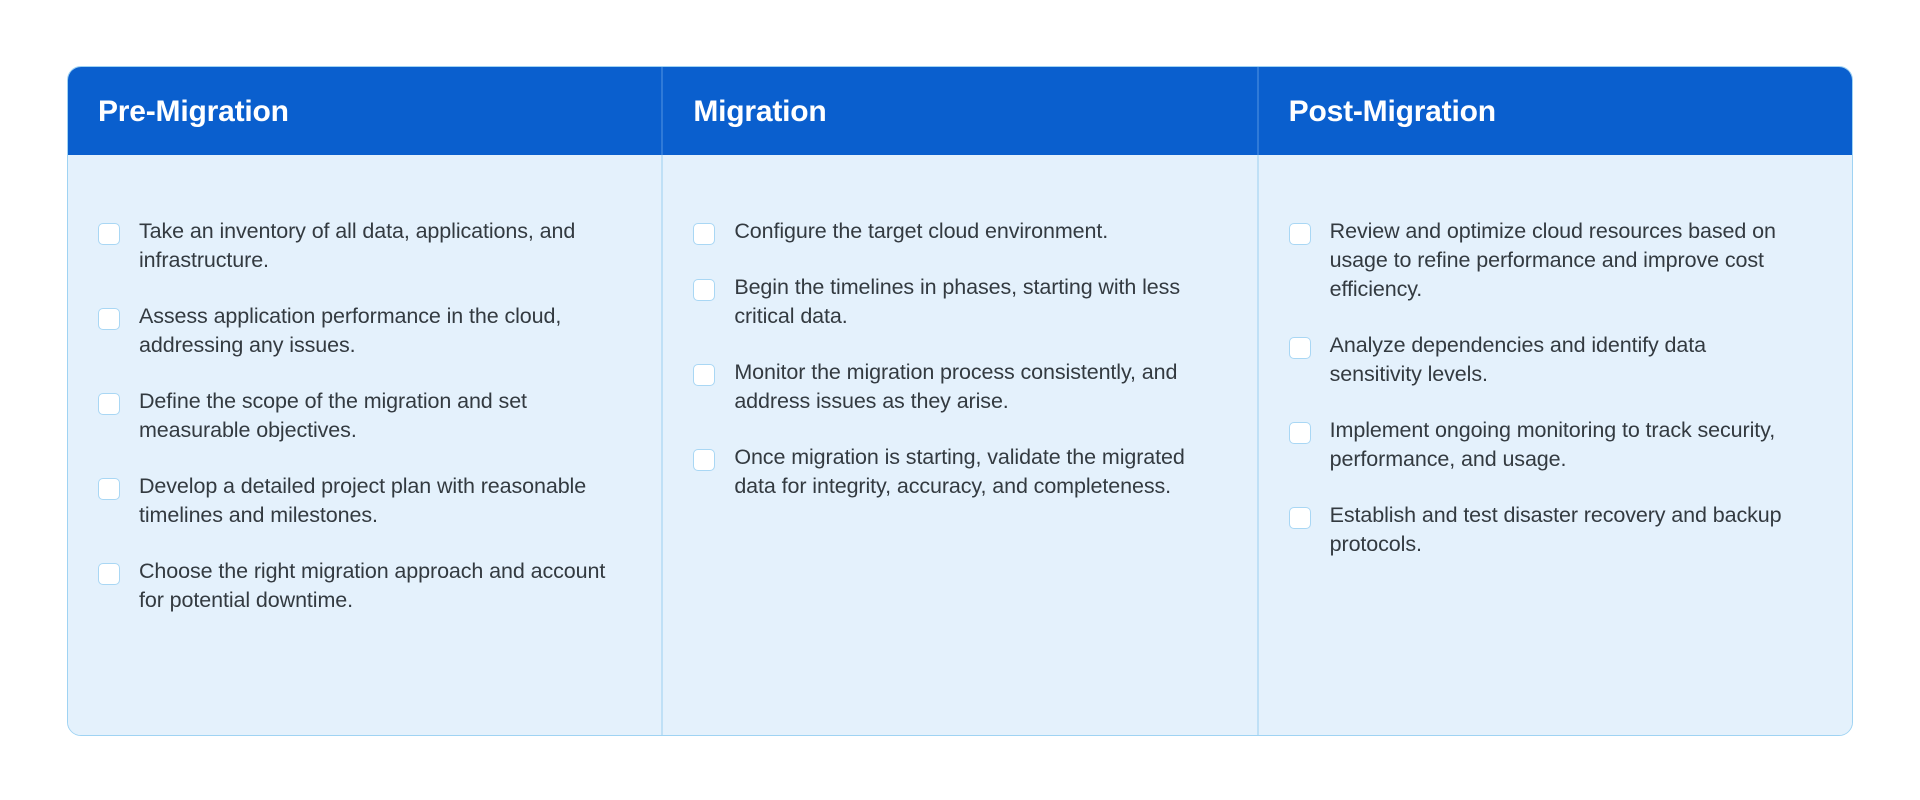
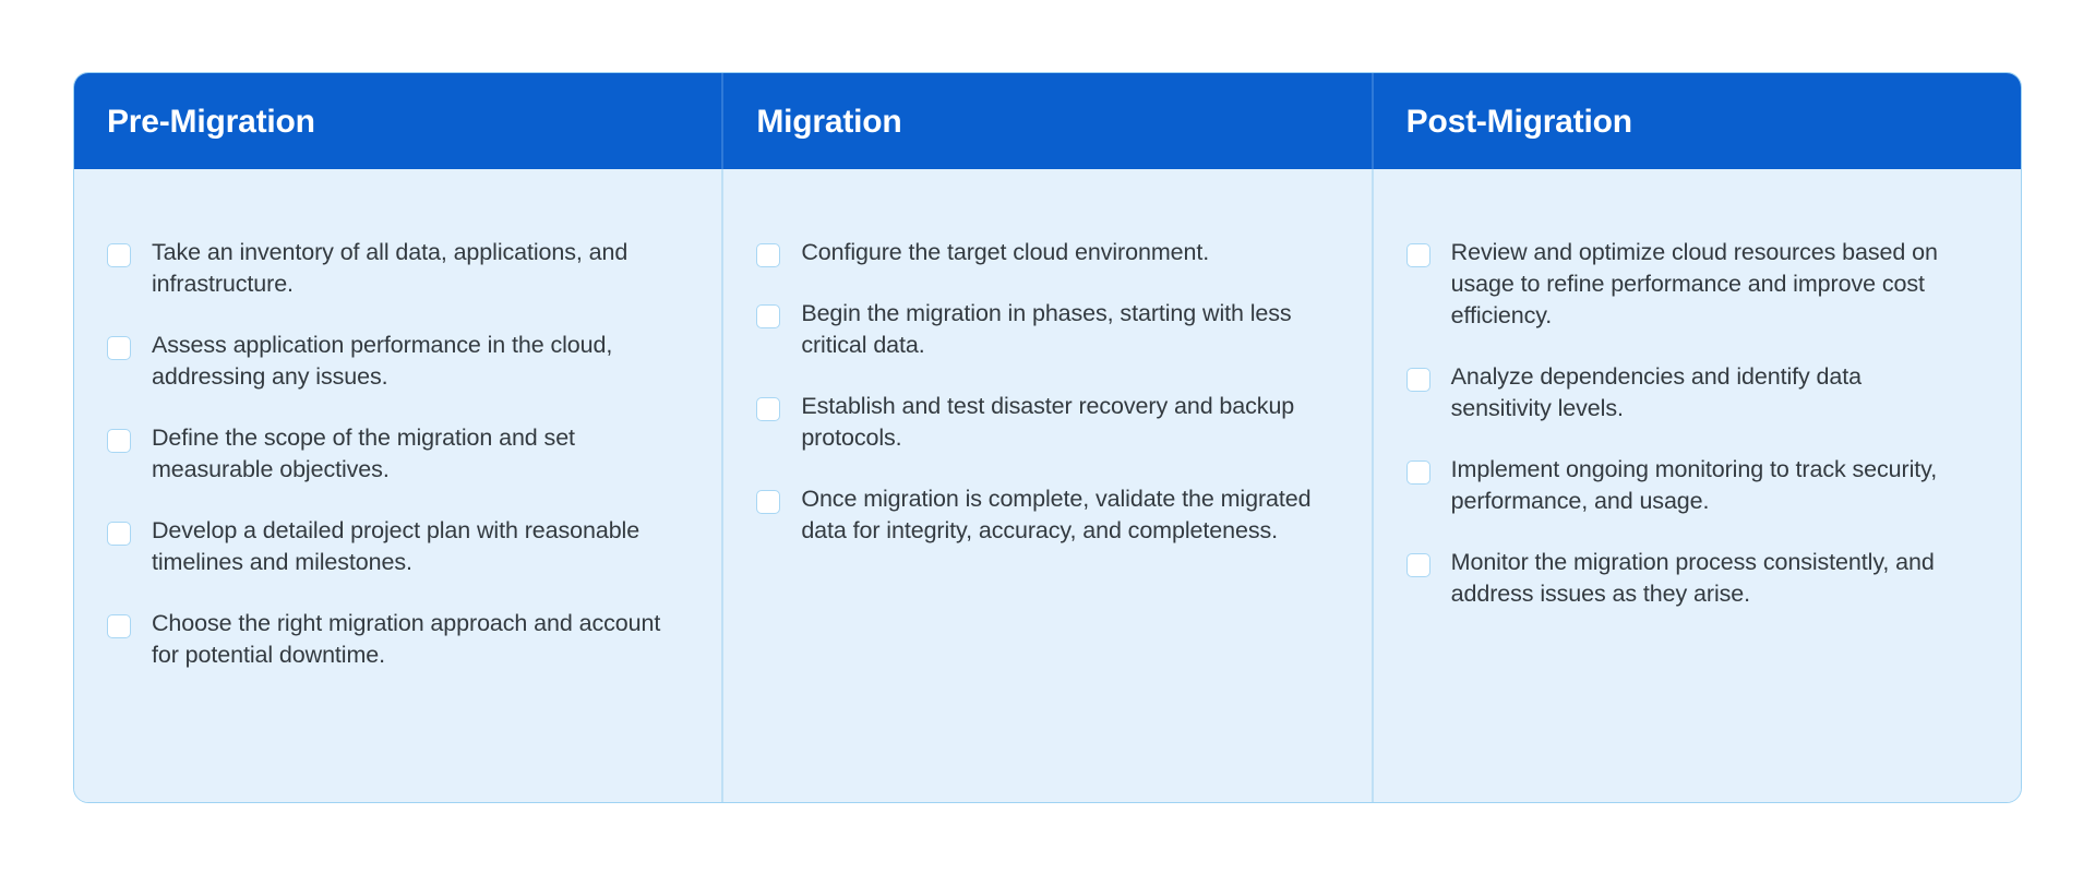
  Pre-Migration
  Migration
  Post-Migration
  Take an inventory of all data, applications, and infrastructure.
  Assess application performance in the cloud, addressing any issues.
  Define the scope of the migration and set measurable objectives.
  Develop a detailed project plan with reasonable timelines and milestones.
  Choose the right migration approach and account for potential downtime.
  Configure the target cloud environment.
- Begin the timelines in phases, starting with less critical data.
+ Begin the migration in phases, starting with less critical data.
- Monitor the migration process consistently, and address issues as they arise.
+ Establish and test disaster recovery and backup protocols.
- Once migration is starting, validate the migrated data for integrity, accuracy, and completeness.
+ Once migration is complete, validate the migrated data for integrity, accuracy, and completeness.
  Review and optimize cloud resources based on usage to refine performance and improve cost efficiency.
  Analyze dependencies and identify data sensitivity levels.
  Implement ongoing monitoring to track security, performance, and usage.
- Establish and test disaster recovery and backup protocols.
+ Monitor the migration process consistently, and address issues as they arise.
